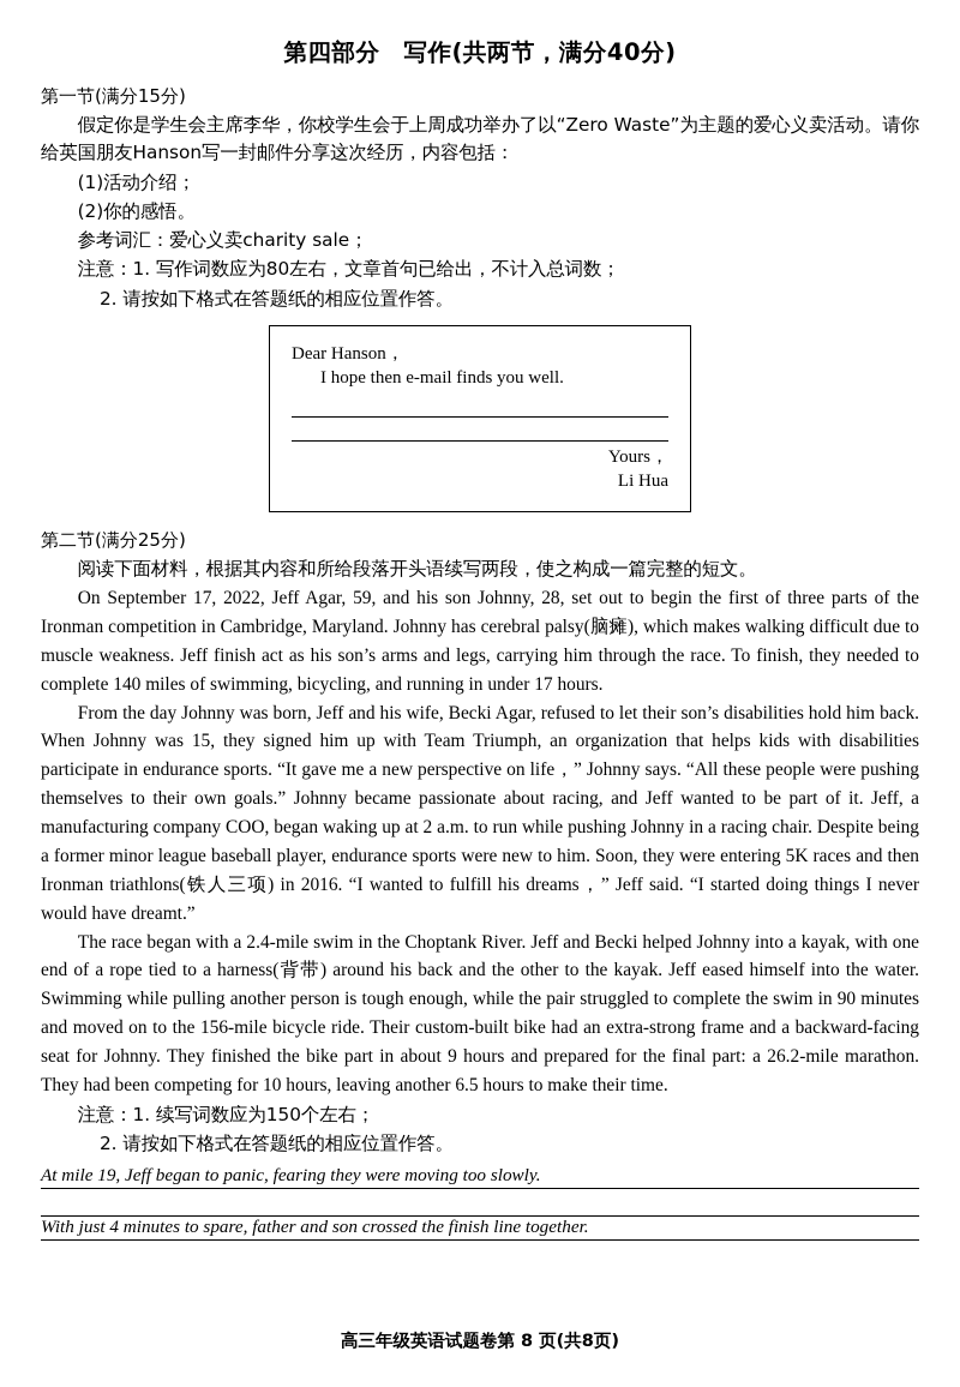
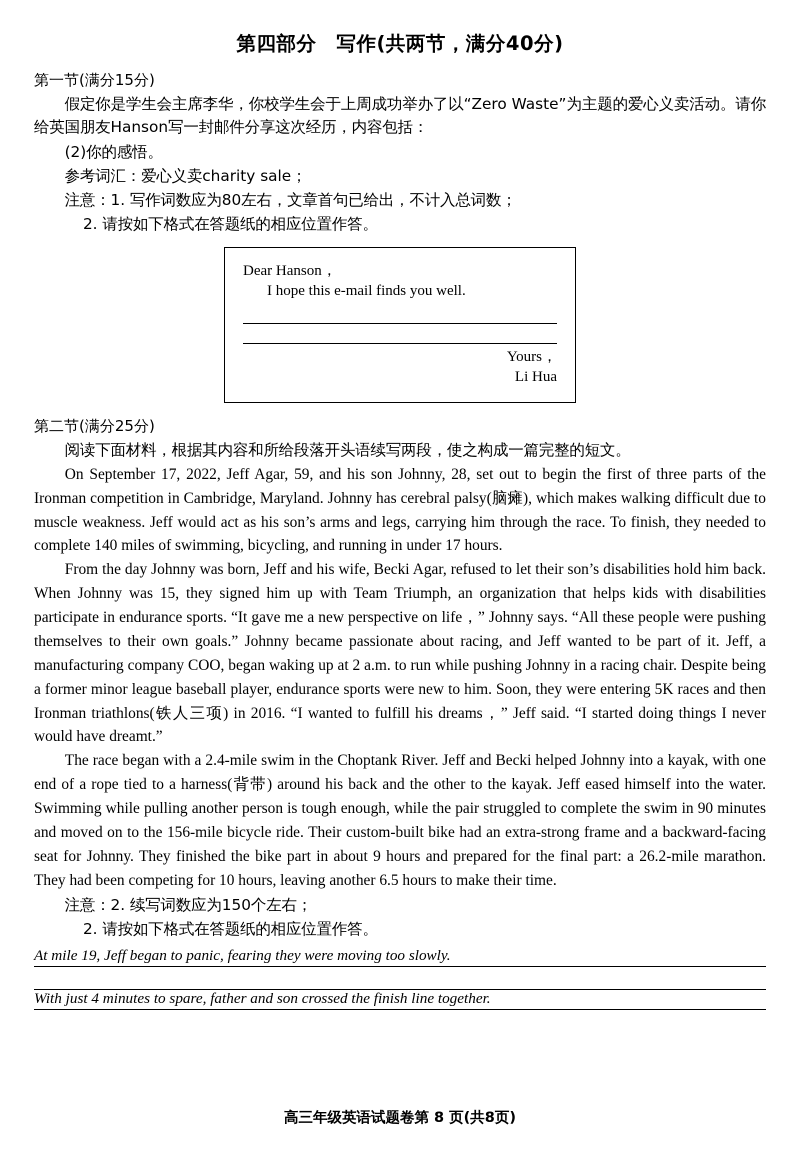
  第四部分 写作(共两节，满分40分)
  第一节(满分15分)
  假定你是学生会主席李华，你校学生会于上周成功举办了以“Zero Waste”为主题的爱心义卖活动。请你给英国朋友Hanson写一封邮件分享这次经历，内容包括：
- (1)活动介绍；
  (2)你的感悟。
  参考词汇：爱心义卖charity sale；
  注意：1. 写作词数应为80左右，文章首句已给出，不计入总词数；
  2. 请按如下格式在答题纸的相应位置作答。
  Dear Hanson，
- I hope then e-mail finds you well.
+ I hope this e-mail finds you well.
  Yours，
  Li Hua
  第二节(满分25分)
  阅读下面材料，根据其内容和所给段落开头语续写两段，使之构成一篇完整的短文。
- On September 17, 2022, Jeff Agar, 59, and his son Johnny, 28, set out to begin the first of three parts of the Ironman competition in Cambridge, Maryland. Johnny has cerebral palsy(脑瘫), which makes walking difficult due to muscle weakness. Jeff finish act as his son’s arms and legs, carrying him through the race. To finish, they needed to complete 140 miles of swimming, bicycling, and running in under 17 hours.
+ On September 17, 2022, Jeff Agar, 59, and his son Johnny, 28, set out to begin the first of three parts of the Ironman competition in Cambridge, Maryland. Johnny has cerebral palsy(脑瘫), which makes walking difficult due to muscle weakness. Jeff would act as his son’s arms and legs, carrying him through the race. To finish, they needed to complete 140 miles of swimming, bicycling, and running in under 17 hours.
  From the day Johnny was born, Jeff and his wife, Becki Agar, refused to let their son’s disabilities hold him back. When Johnny was 15, they signed him up with Team Triumph, an organization that helps kids with disabilities participate in endurance sports. “It gave me a new perspective on life，” Johnny says. “All these people were pushing themselves to their own goals.” Johnny became passionate about racing, and Jeff wanted to be part of it. Jeff, a manufacturing company COO, began waking up at 2 a.m. to run while pushing Johnny in a racing chair. Despite being a former minor league baseball player, endurance sports were new to him. Soon, they were entering 5K races and then Ironman triathlons(铁人三项) in 2016. “I wanted to fulfill his dreams，” Jeff said. “I started doing things I never would have dreamt.”
  The race began with a 2.4-mile swim in the Choptank River. Jeff and Becki helped Johnny into a kayak, with one end of a rope tied to a harness(背带) around his back and the other to the kayak. Jeff eased himself into the water. Swimming while pulling another person is tough enough, while the pair struggled to complete the swim in 90 minutes and moved on to the 156-mile bicycle ride. Their custom-built bike had an extra-strong frame and a backward-facing seat for Johnny. They finished the bike part in about 9 hours and prepared for the final part: a 26.2-mile marathon. They had been competing for 10 hours, leaving another 6.5 hours to make their time.
- 注意：1. 续写词数应为150个左右；
+ 注意：2. 续写词数应为150个左右；
  2. 请按如下格式在答题纸的相应位置作答。
  At mile 19, Jeff began to panic, fearing they were moving too slowly.
  With just 4 minutes to spare, father and son crossed the finish line together.
  高三年级英语试题卷第 8 页(共8页)
